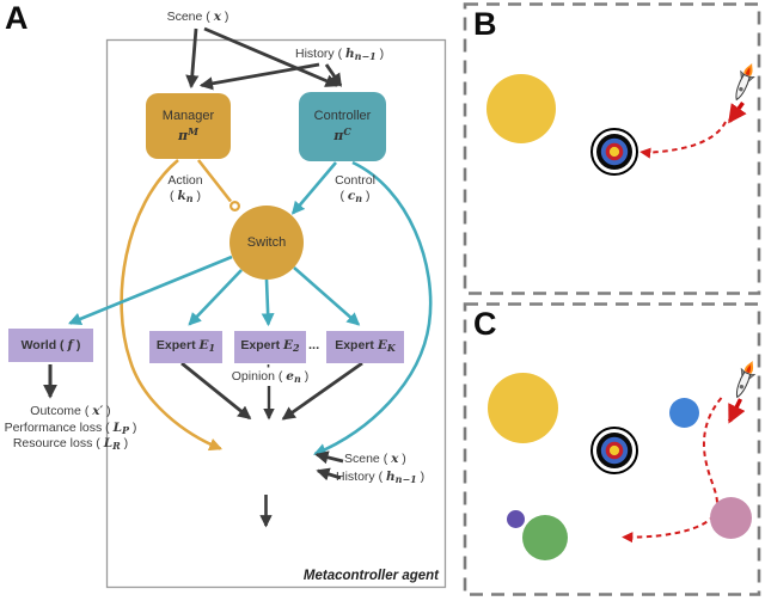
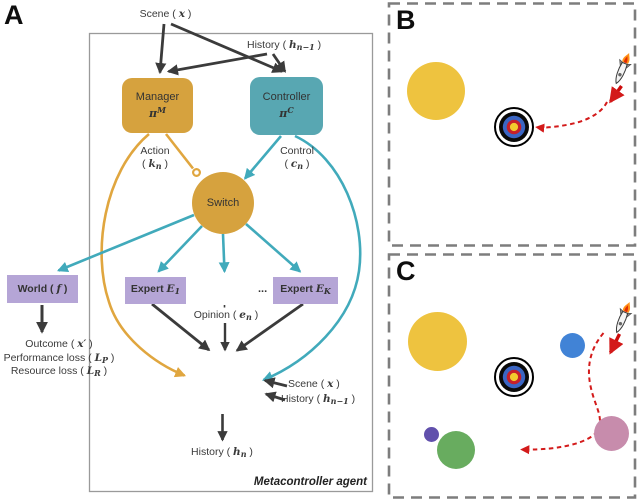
  A
  Scene ( x )
  History ( hn−1 )
  Manager
  πM
  Controller
  πC
  Action
  ( kn )
  Control
  ( cn )
  Switch
  World ( f )
  Expert E1
- Expert E2
  ...
  Expert EK
  Opinion ( en )
  Scene ( x )
  History ( hn−1 )
+ History ( hn )
  Outcome ( x′ )
  Performance loss ( LP )
  Resource loss ( LR )
  Metacontroller agent
  B
  C
